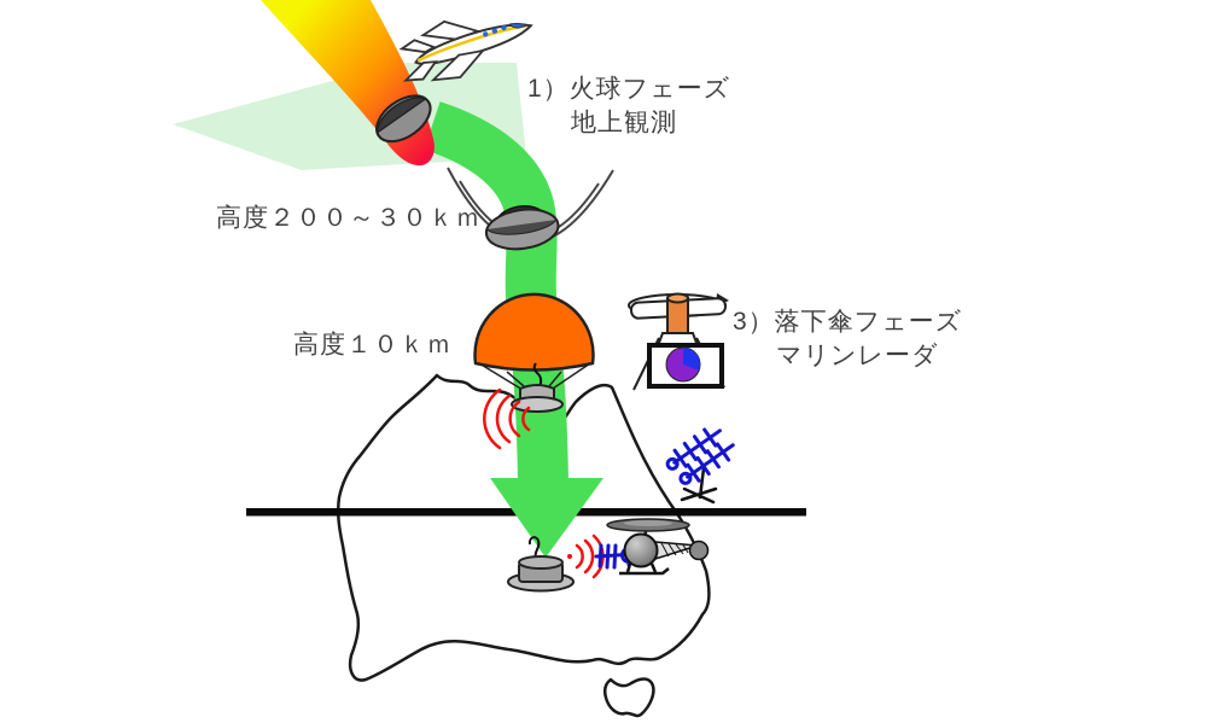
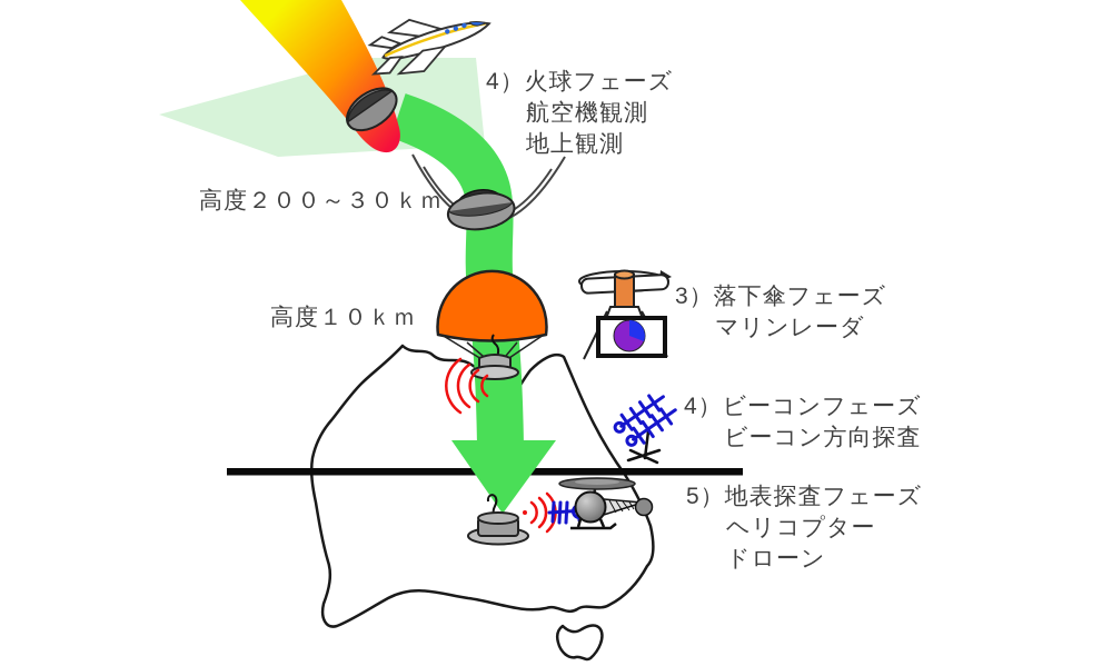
  高度２００～３０ｋｍ
  高度１０ｋｍ
- 1）火球フェーズ
+ 4）火球フェーズ
+ 航空機観測
  地上観測
  3）落下傘フェーズ
  マリンレーダ
+ 4）ビーコンフェーズ
+ ビーコン方向探査
+ 5）地表探査フェーズ
+ ヘリコプター
+ ドローン
